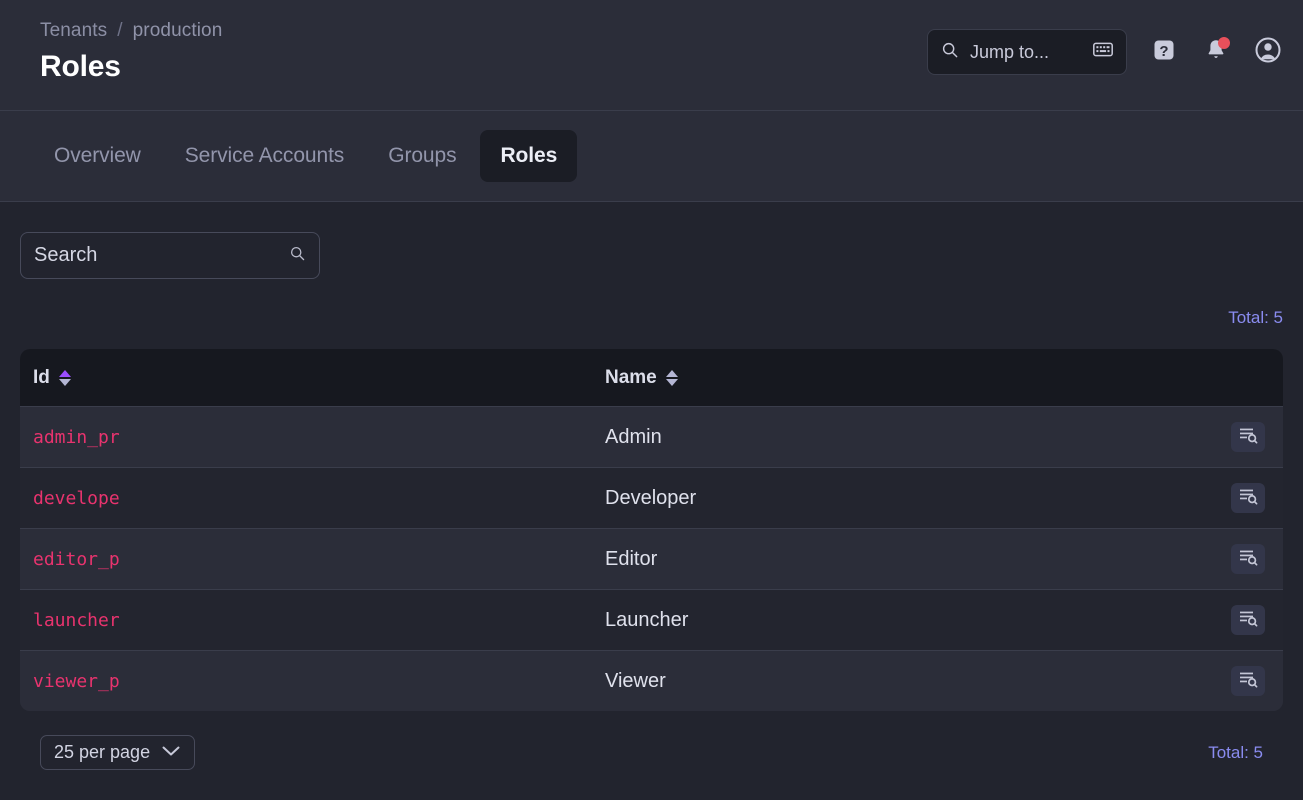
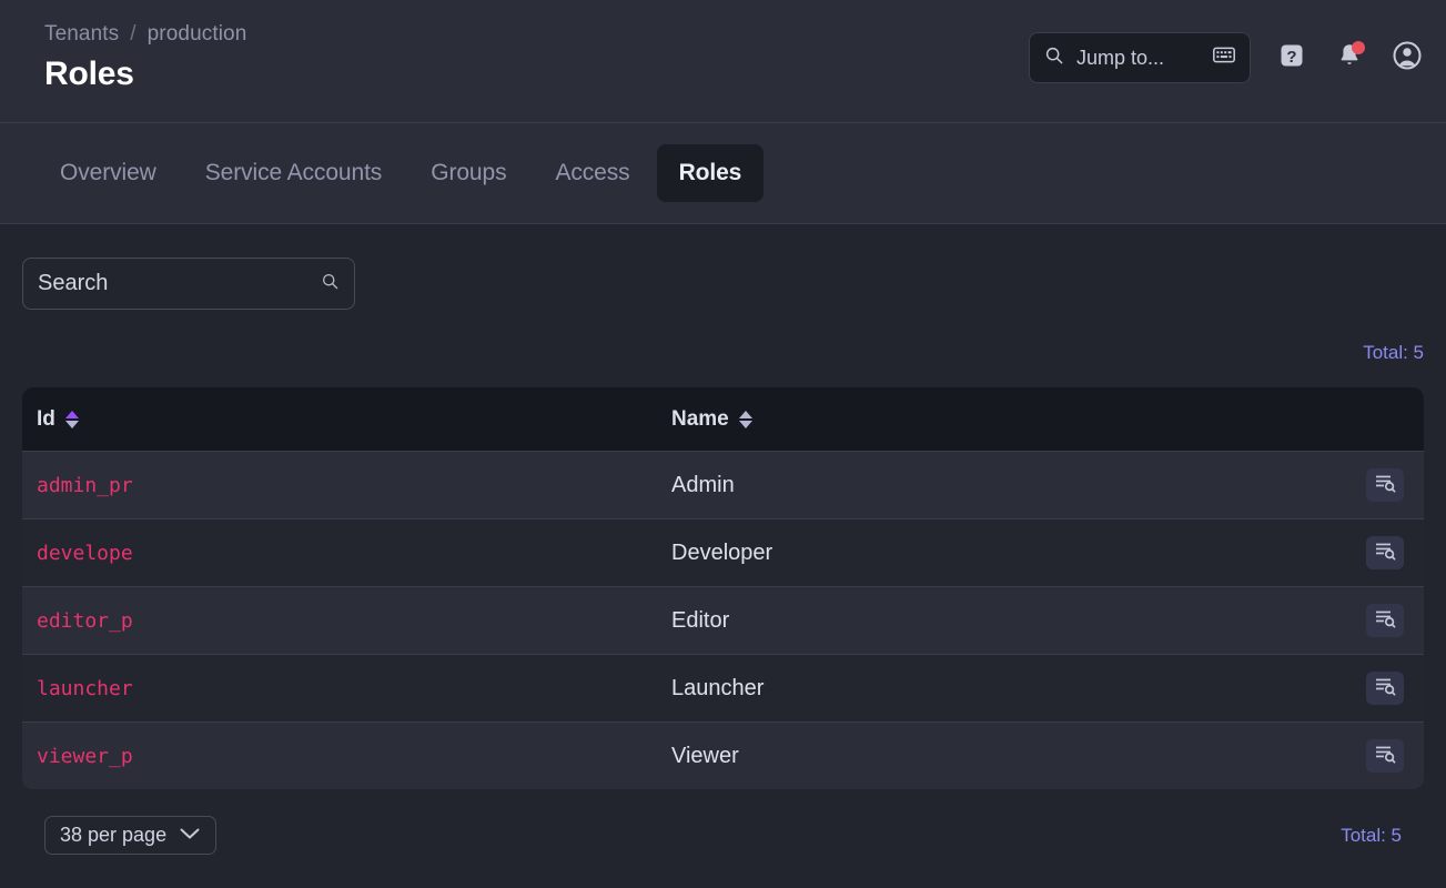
  Tenants
  /
  production
  Roles
  Jump to...
  ?
  Overview
  Service Accounts
  Groups
+ Access
  Roles
  Search
  Total: 5
  Id
  Name
  admin_pr
  Admin
  develope
  Developer
  editor_p
  Editor
  launcher
  Launcher
  viewer_p
  Viewer
- 25 per page
+ 38 per page
  Total: 5
